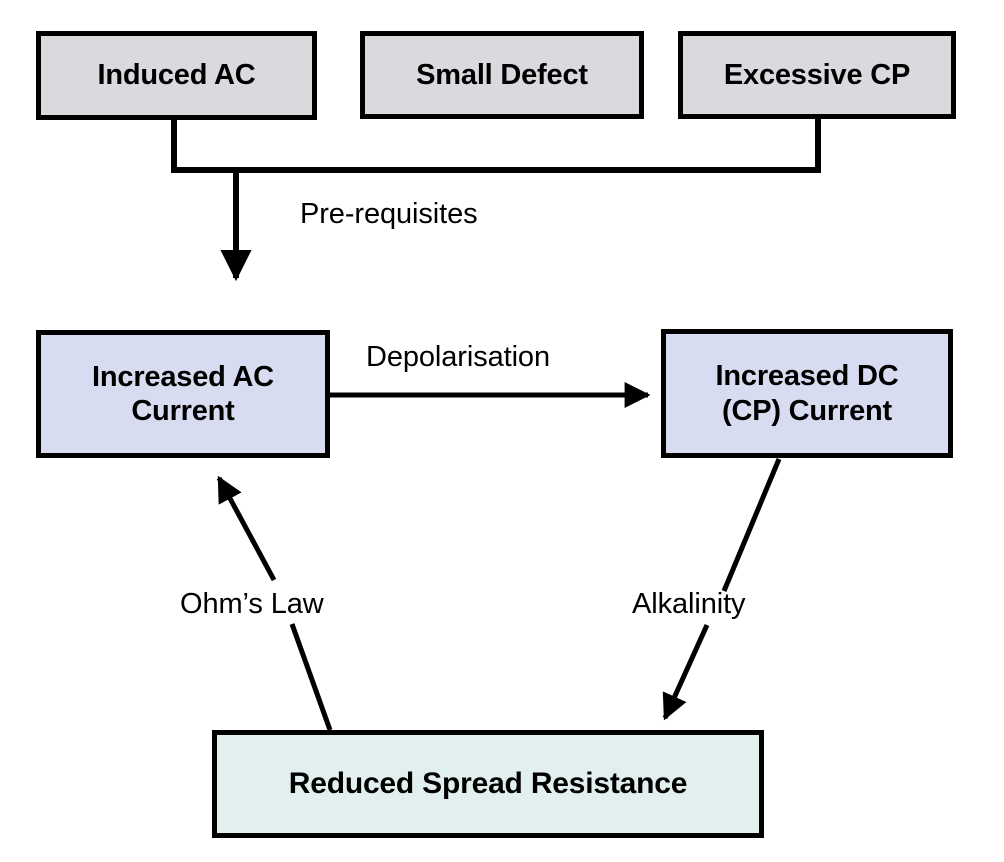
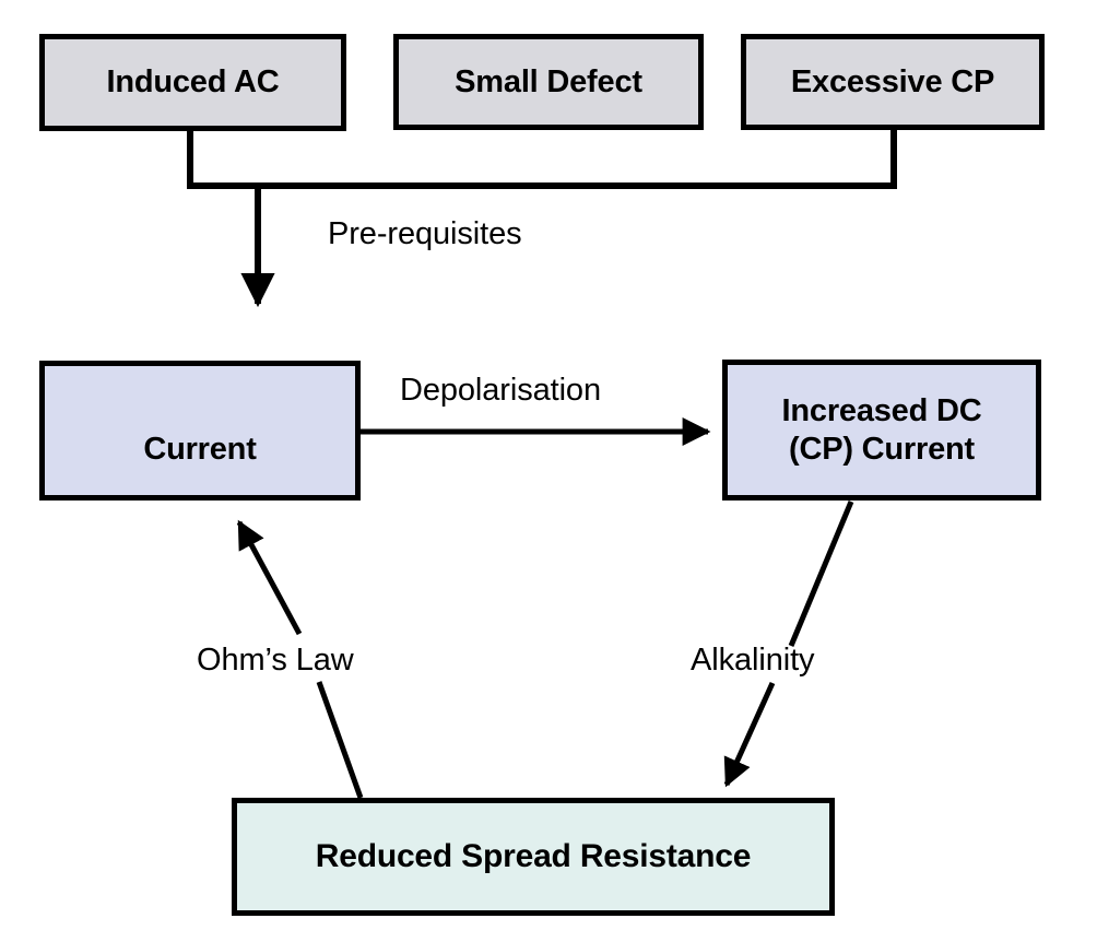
  Induced AC
  Small Defect
  Excessive CP
- Increased AC
  Current
  Increased DC
  (CP) Current
  Reduced Spread Resistance
  Pre-requisites
  Depolarisation
  Ohm’s Law
  Alkalinity
